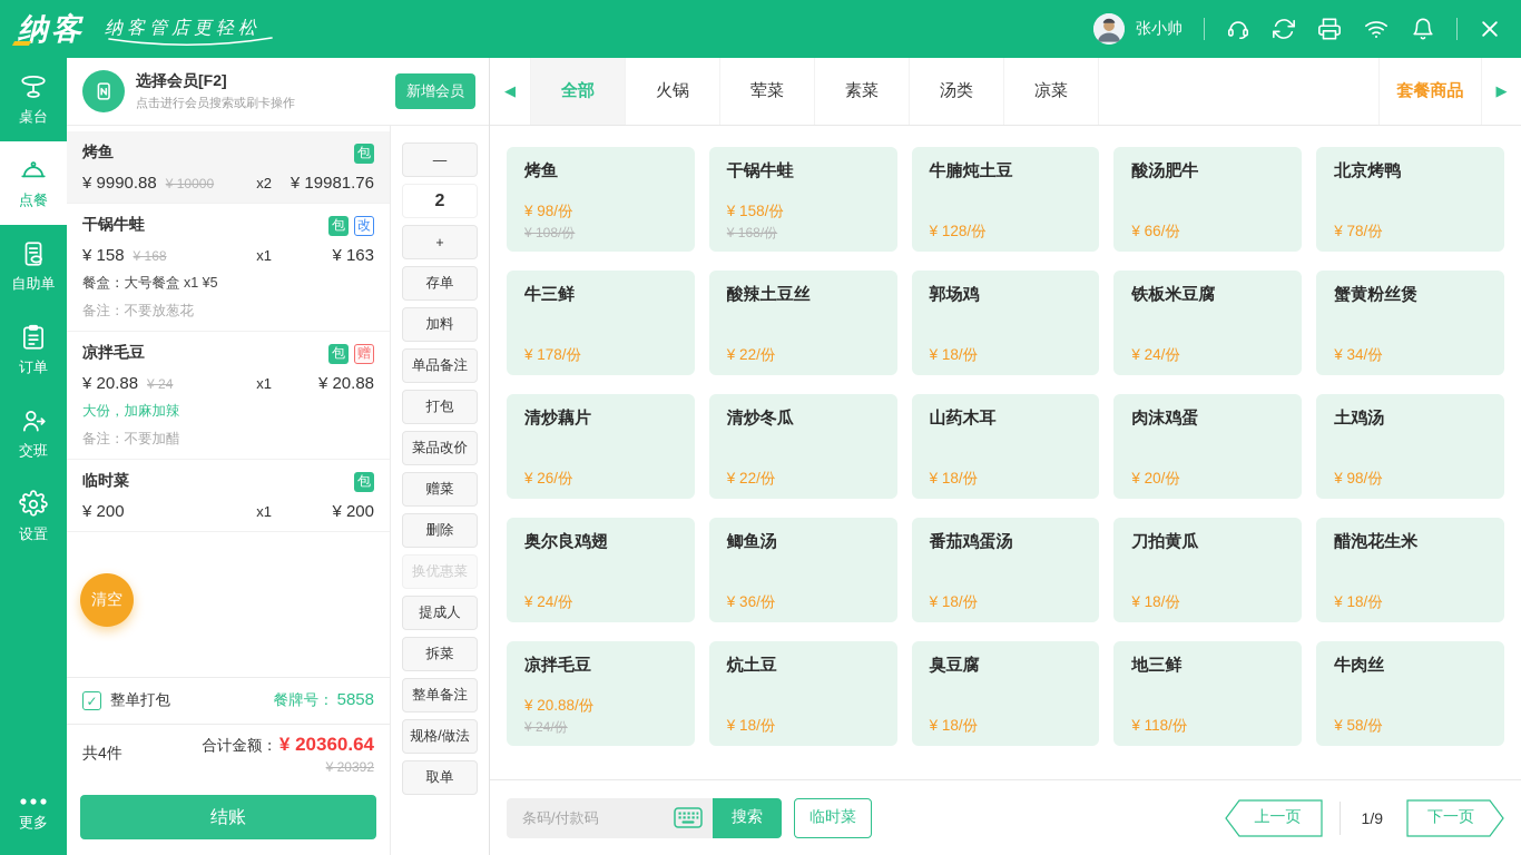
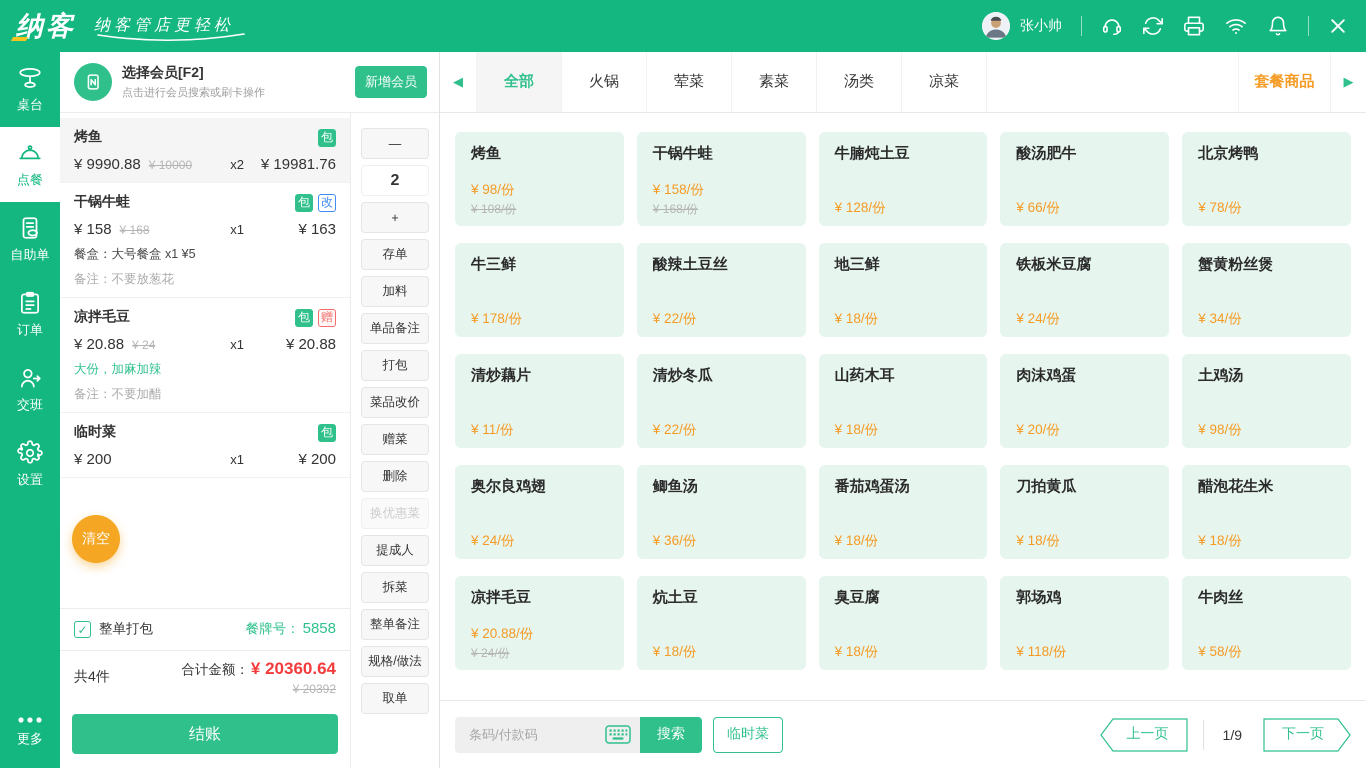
  纳客
  纳客管店更轻松
  张小帅
  桌台
  点餐
  自助单
  订单
  交班
  设置
  更多
  选择会员[F2]
  点击进行会员搜索或刷卡操作
  新增会员
  烤鱼
  包
  ¥ 9990.88
  ¥ 10000
  x2
  ¥ 19981.76
  干锅牛蛙
  包
  改
  ¥ 158
  ¥ 168
  x1
  ¥ 163
  餐盒：大号餐盒 x1 ¥5
  备注：不要放葱花
  凉拌毛豆
  包
  赠
  ¥ 20.88
  ¥ 24
  x1
  ¥ 20.88
  大份，加麻加辣
  备注：不要加醋
  临时菜
  包
  ¥ 200
  x1
  ¥ 200
  清空
  ✓
  整单打包
  餐牌号：
  5858
  共4件
  合计金额：
  ¥ 20360.64
  ¥ 20392
  结账
  —
  2
  +
  存单
  加料
  单品备注
  打包
  菜品改价
  赠菜
  删除
  换优惠菜
  提成人
  拆菜
  整单备注
  规格/做法
  取单
  ◀
  全部
  火锅
  荤菜
  素菜
  汤类
  凉菜
  套餐商品
  ▶
  烤鱼
  ¥ 98/份
  ¥ 108/份
  干锅牛蛙
  ¥ 158/份
  ¥ 168/份
  牛腩炖土豆
  ¥ 128/份
  酸汤肥牛
  ¥ 66/份
  北京烤鸭
  ¥ 78/份
  牛三鲜
  ¥ 178/份
  酸辣土豆丝
  ¥ 22/份
- 郭场鸡
+ 地三鲜
  ¥ 18/份
  铁板米豆腐
  ¥ 24/份
  蟹黄粉丝煲
  ¥ 34/份
  清炒藕片
- ¥ 26/份
+ ¥ 11/份
  清炒冬瓜
  ¥ 22/份
  山药木耳
  ¥ 18/份
  肉沫鸡蛋
  ¥ 20/份
  土鸡汤
  ¥ 98/份
  奥尔良鸡翅
  ¥ 24/份
  鲫鱼汤
  ¥ 36/份
  番茄鸡蛋汤
  ¥ 18/份
  刀拍黄瓜
  ¥ 18/份
  醋泡花生米
  ¥ 18/份
  凉拌毛豆
  ¥ 20.88/份
  ¥ 24/份
  炕土豆
  ¥ 18/份
  臭豆腐
  ¥ 18/份
- 地三鲜
+ 郭场鸡
  ¥ 118/份
  牛肉丝
  ¥ 58/份
  条码/付款码
  搜索
  临时菜
  上一页
  1/9
  下一页
